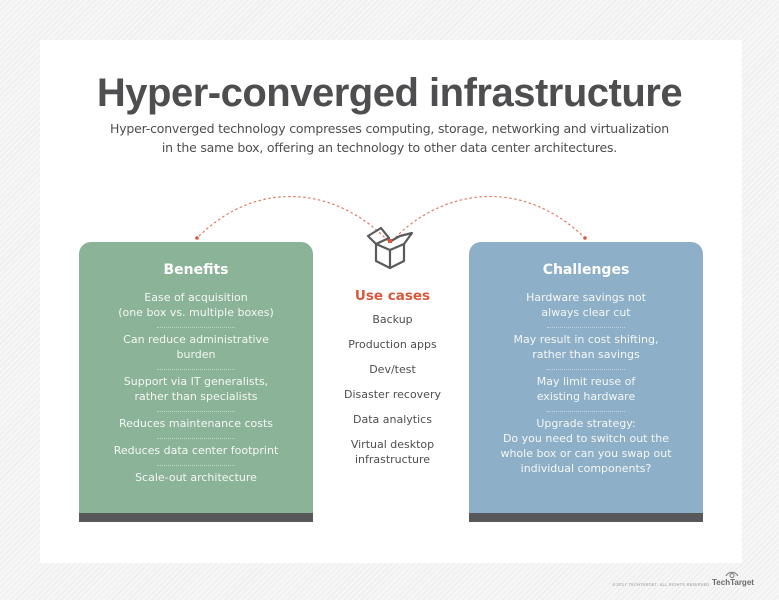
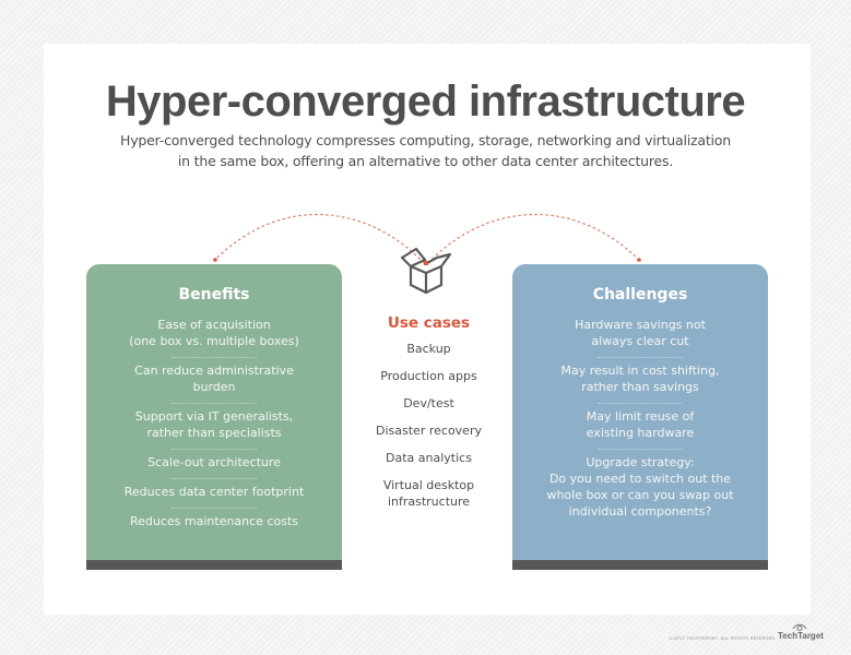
  Hyper-converged infrastructure
  Hyper-converged technology compresses computing, storage, networking and virtualization
- in the same box, offering an technology to other data center architectures.
+ in the same box, offering an alternative to other data center architectures.
  Benefits
  Ease of acquisition
  (one box vs. multiple boxes)
  Can reduce administrative
  burden
  Support via IT generalists,
  rather than specialists
- Reduces maintenance costs
+ Scale-out architecture
  Reduces data center footprint
- Scale-out architecture
+ Reduces maintenance costs
  Use cases
  Backup
  Production apps
  Dev/test
  Disaster recovery
  Data analytics
  Virtual desktop
  infrastructure
  Challenges
  Hardware savings not
  always clear cut
  May result in cost shifting,
  rather than savings
  May limit reuse of
  existing hardware
  Upgrade strategy:
  Do you need to switch out the
  whole box or can you swap out
  individual components?
  TechTarget
